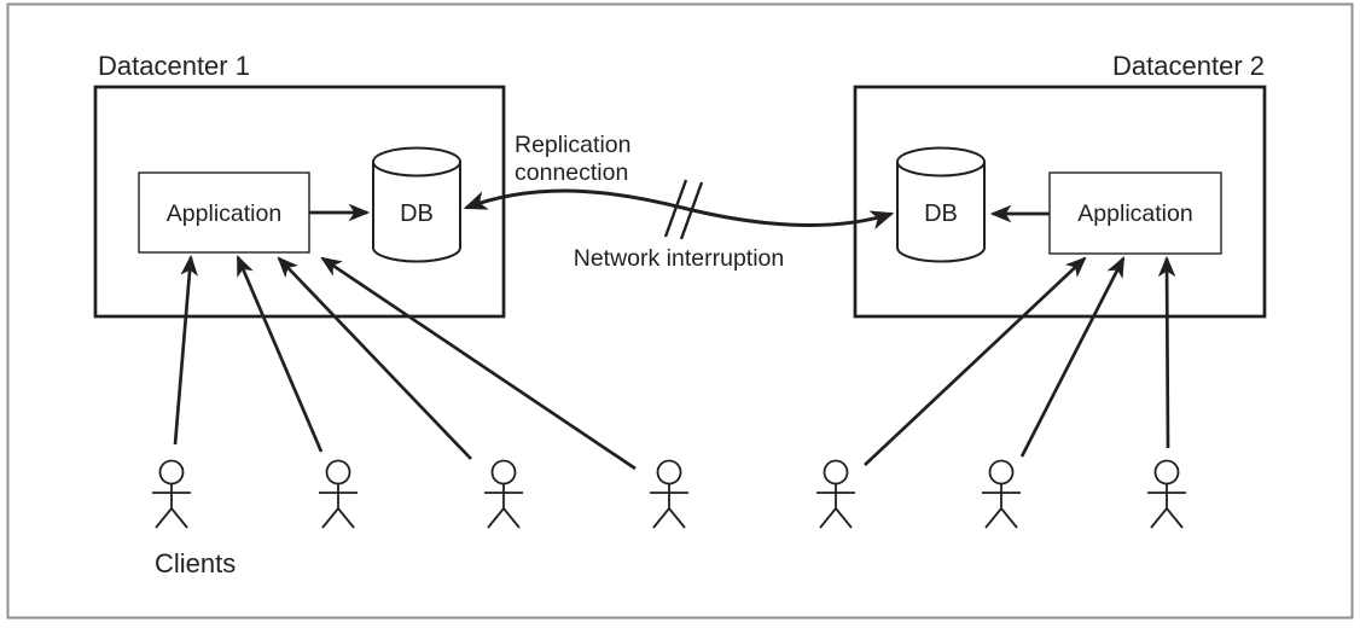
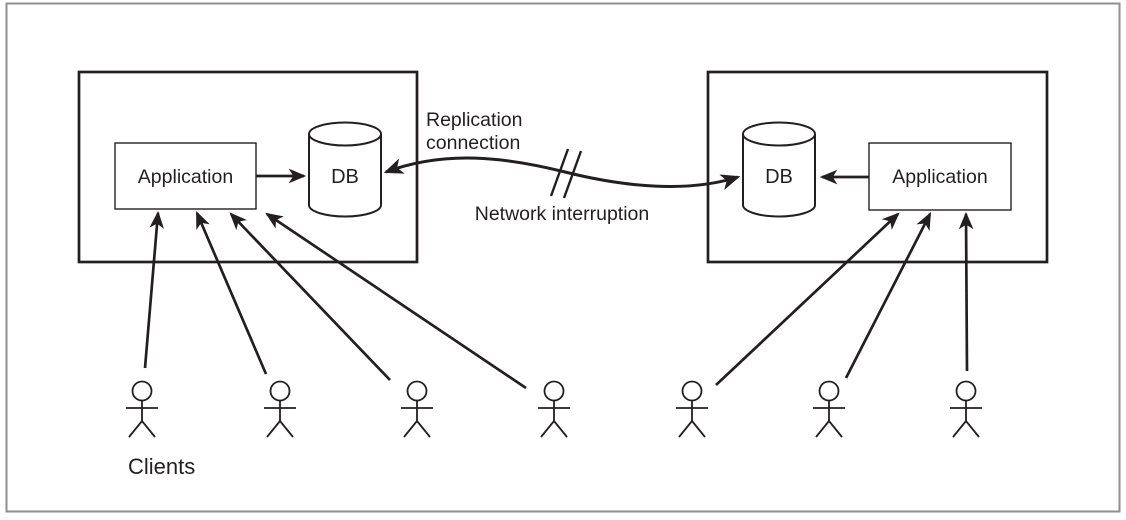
- Datacenter 1
- Datacenter 2
  Application
  Application
  DB
  DB
  Replication
  connection
  Network interruption
  Clients
